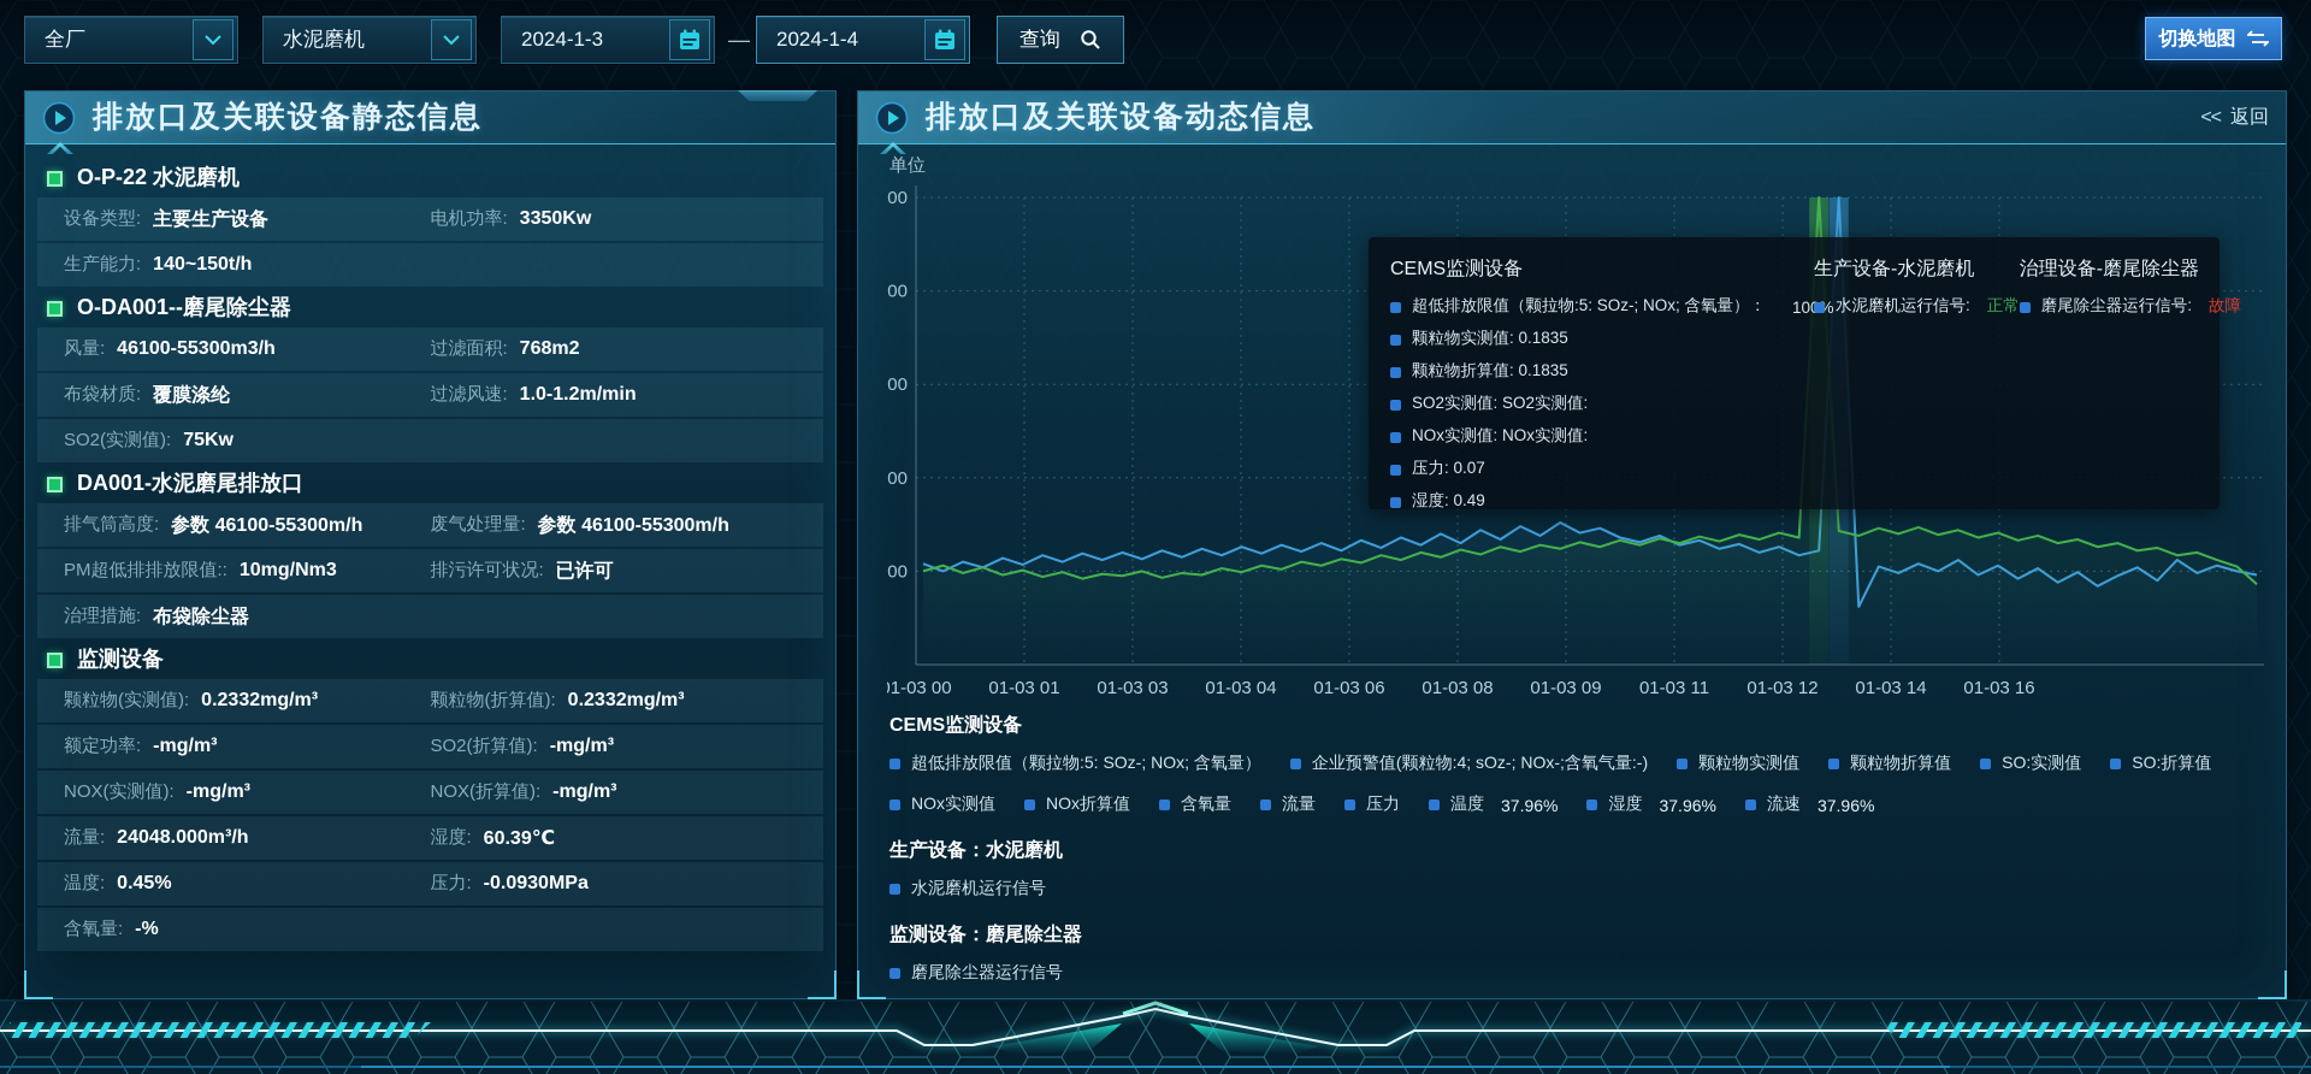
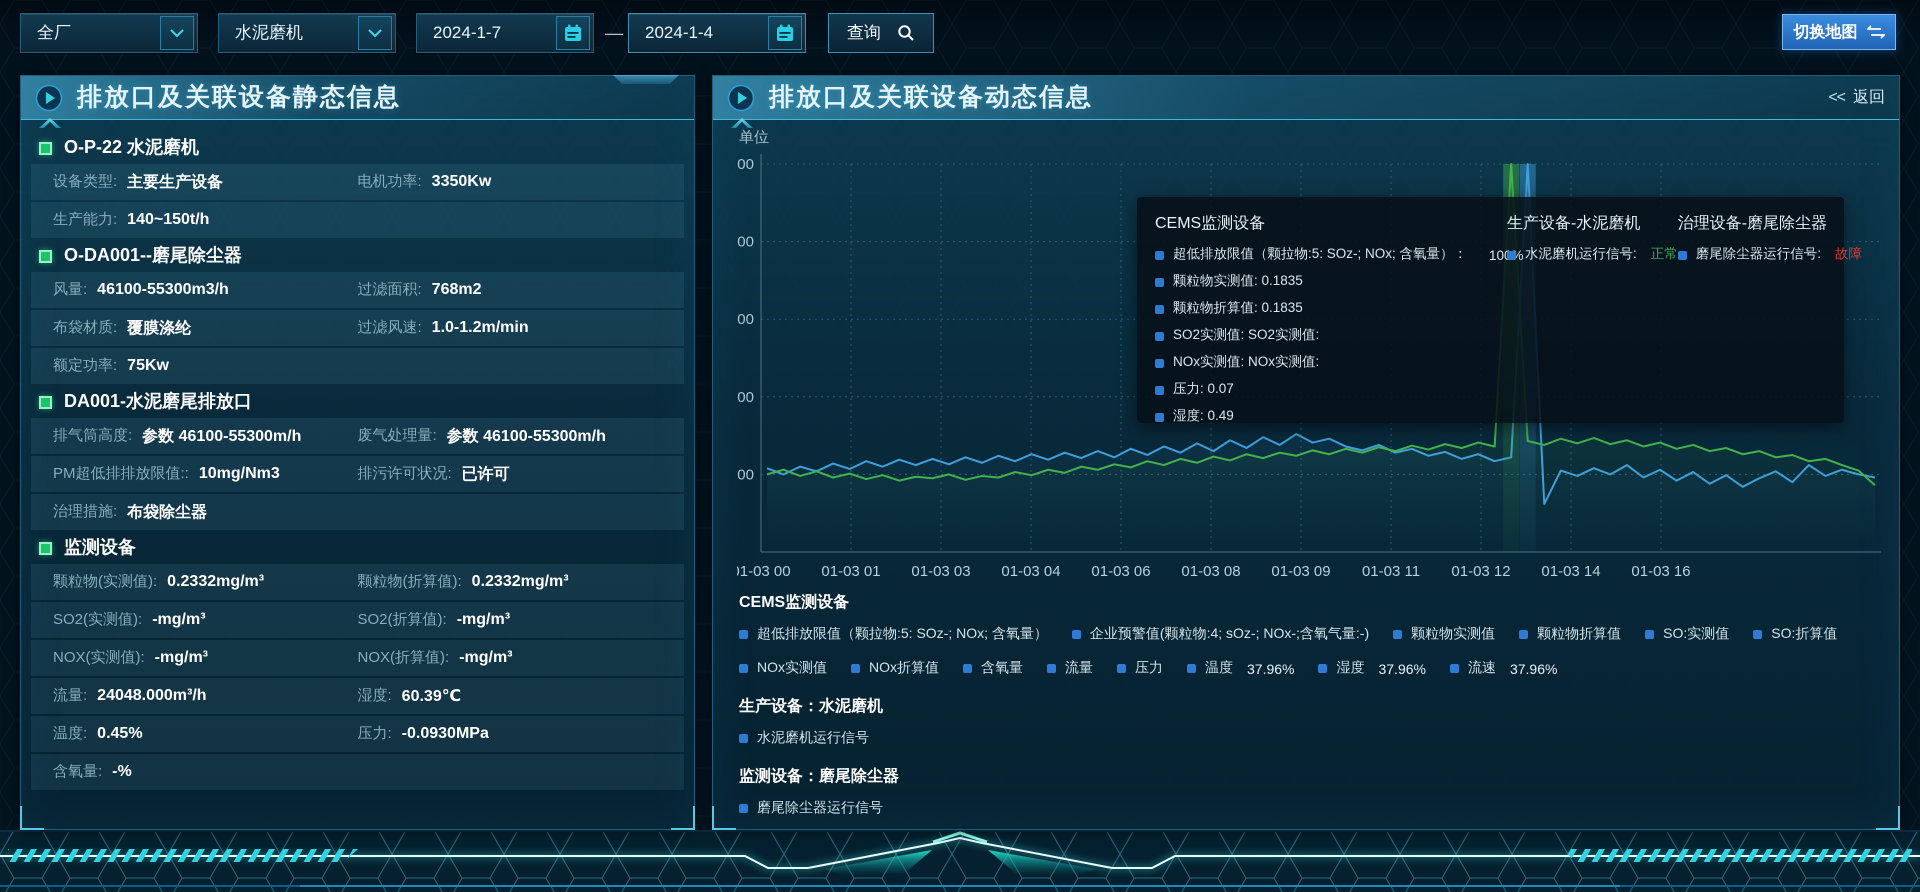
  全厂
  水泥磨机
- 2024-1-3
+ 2024-1-7
  —
  2024-1-4
  查询
  切换地图
  排放口及关联设备静态信息
  O-P-22 水泥磨机
  设备类型:
  主要生产设备
  电机功率:
  3350Kw
  生产能力:
  140~150t/h
  O-DA001--磨尾除尘器
  风量:
  46100-55300m3/h
  过滤面积:
  768m2
  布袋材质:
  覆膜涤纶
  过滤风速:
  1.0-1.2m/min
- SO2(实测值):
+ 额定功率:
  75Kw
  DA001-水泥磨尾排放口
  排气筒高度:
  参数 46100-55300m/h
  废气处理量:
  参数 46100-55300m/h
  PM超低排排放限值::
  10mg/Nm3
  排污许可状况:
  已许可
  治理措施:
  布袋除尘器
  监测设备
  颗粒物(实测值):
  0.2332mg/m³
  颗粒物(折算值):
  0.2332mg/m³
- 额定功率:
+ SO2(实测值):
  -mg/m³
  SO2(折算值):
  -mg/m³
  NOX(实测值):
  -mg/m³
  NOX(折算值):
  -mg/m³
  流量:
  24048.000m³/h
  湿度:
  60.39℃
  温度:
  0.45%
  压力:
  -0.0930MPa
  含氧量:
  -%
  排放口及关联设备动态信息
  <<
  返回
  单位
  1-03 00
  01-03 01
  01-03 03
  01-03 04
  01-03 06
  01-03 08
  01-03 09
  01-03 11
  01-03 12
  01-03 14
  01-03 16
  CEMS监测设备
  超低排放限值（颗拉物:5: SOz-; NOx; 含氧量）：
  10%
  颗粒物实测值: 0.1835
  颗粒物折算值: 0.1835
  SO2实测值: SO2实测值:
  NOx实测值: NOx实测值:
  压力: 0.07
  湿度: 0.49
  生产设备-水泥磨机
  水泥磨机运行信号:
  正常
  治理设备-磨尾除尘器
  磨尾除尘器运行信号:
  故障
  CEMS监测设备
  超低排放限值（颗拉物:5: SOz-; NOx; 含氧量）
  企业预警值(颗粒物:4; sOz-; NOx-;含氧气量:-)
  颗粒物实测值
  颗粒物折算值
  SO:实测值
  SO:折算值
  NOx实测值
  NOx折算值
  含氧量
  流量
  压力
  温度
  37.96%
  湿度
  37.96%
  流速
  37.96%
  生产设备：水泥磨机
  水泥磨机运行信号
  监测设备：磨尾除尘器
  磨尾除尘器运行信号
